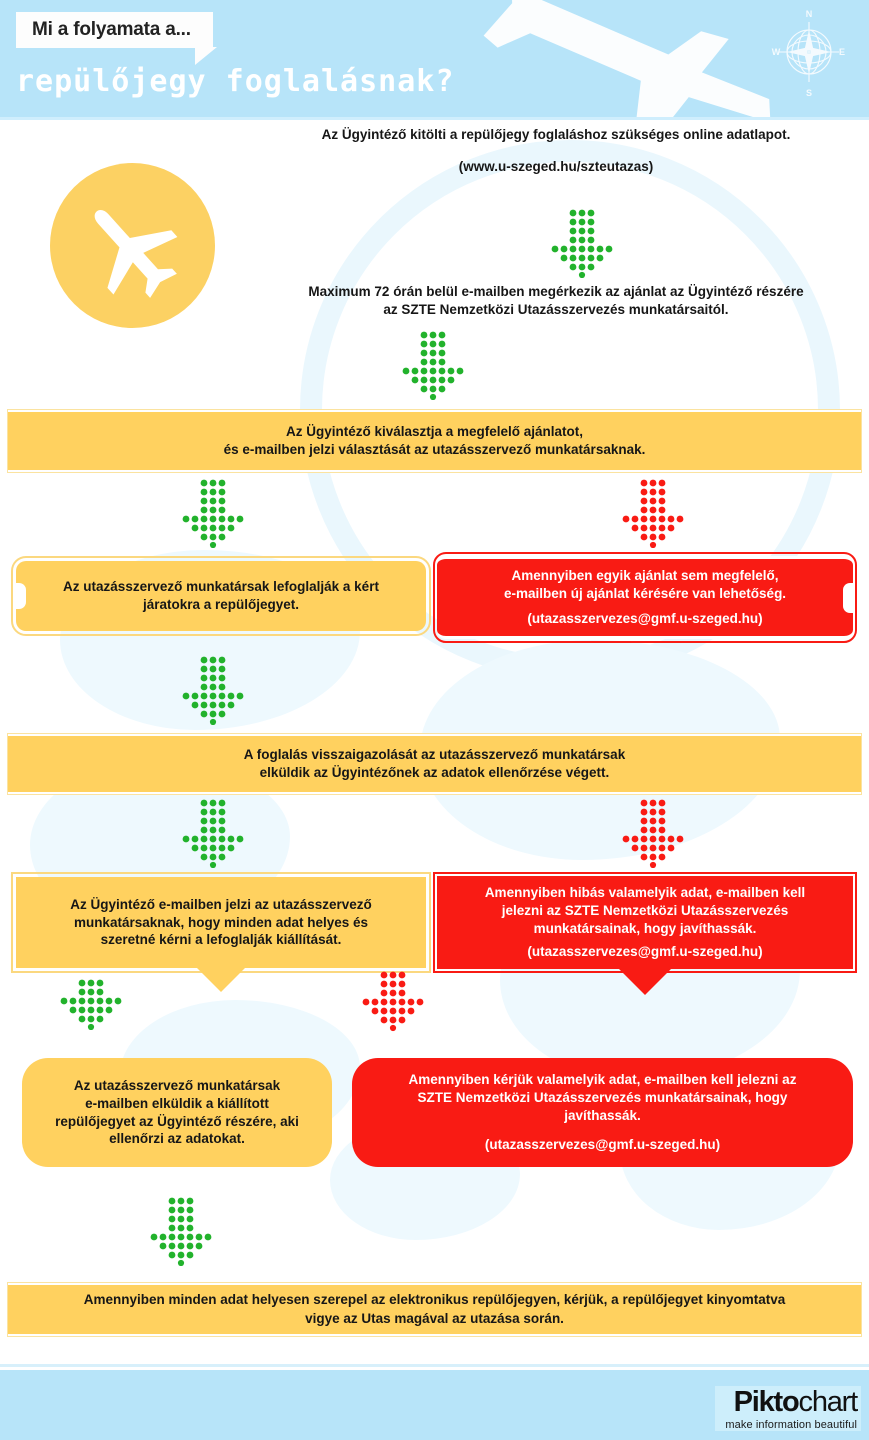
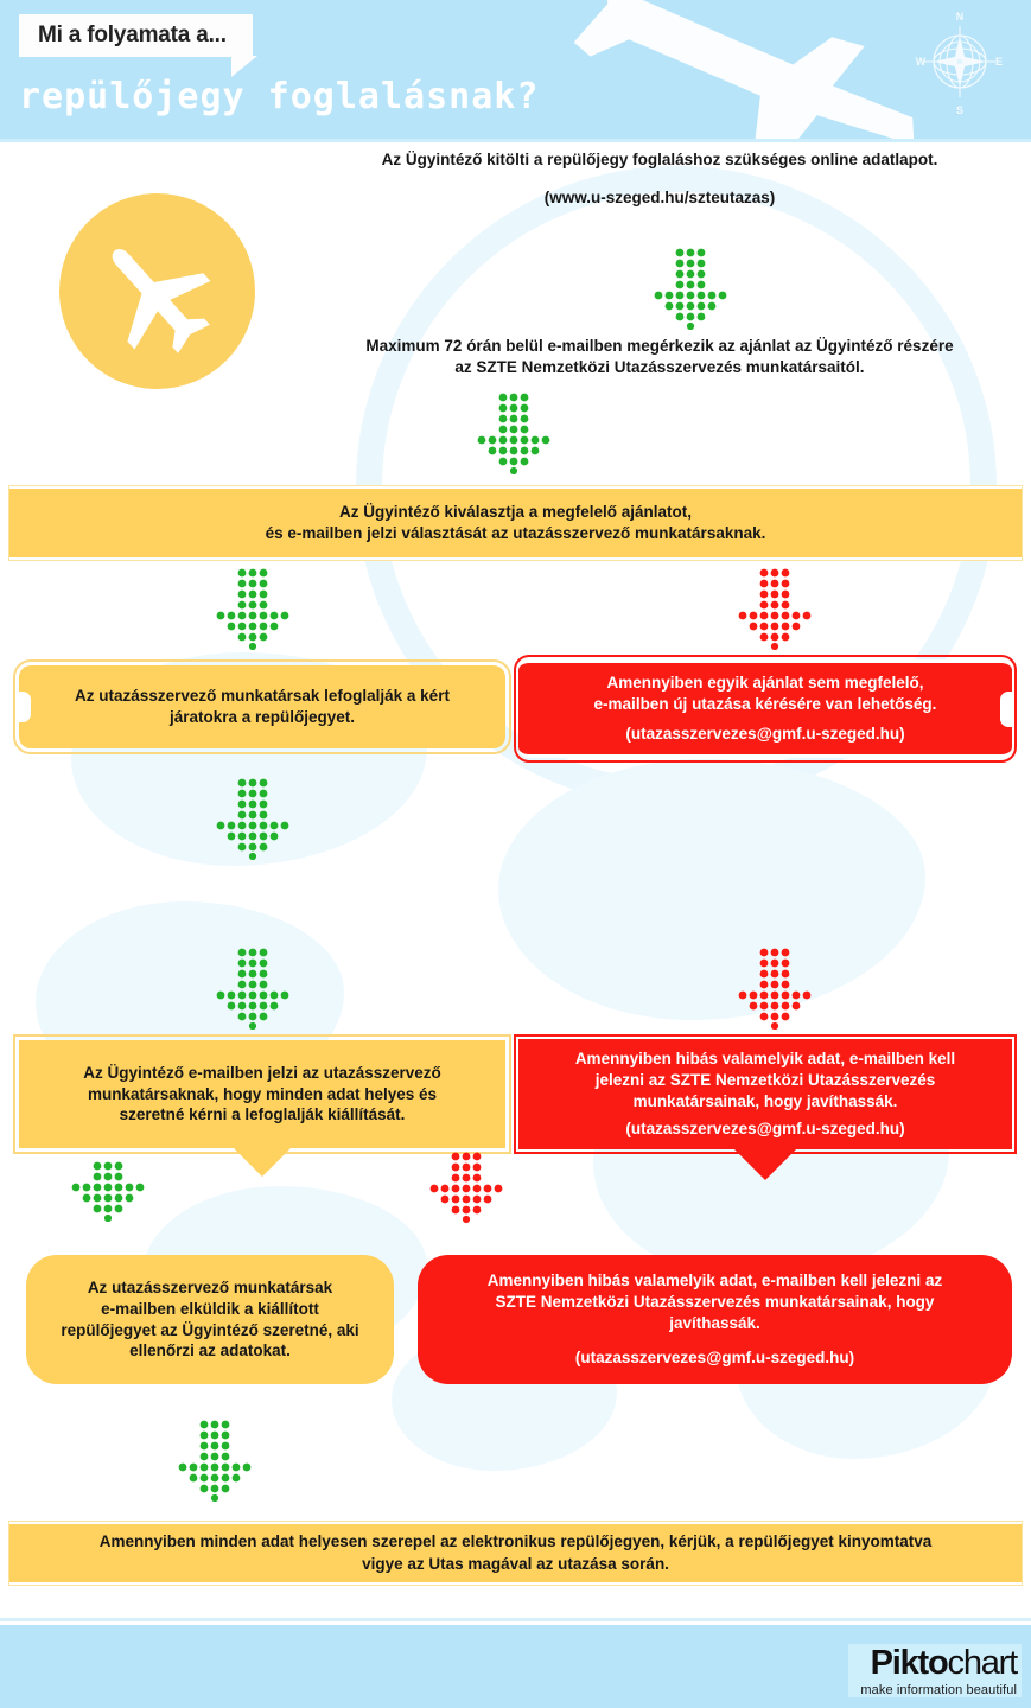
  N
  S
  E
  W
  Mi a folyamata a...
  repülőjegy foglalásnak?
  Az Ügyintéző kitölti a repülőjegy foglaláshoz szükséges online adatlapot.
  (www.u-szeged.hu/szteutazas)
  Maximum 72 órán belül e-mailben megérkezik az ajánlat az Ügyintéző részére
  az SZTE Nemzetközi Utazásszervezés munkatársaitól.
  Az Ügyintéző kiválasztja a megfelelő ajánlatot,
  és e-mailben jelzi választását az utazásszervező munkatársaknak.
  Az utazásszervező munkatársak lefoglalják a kért
  járatokra a repülőjegyet.
  Amennyiben egyik ajánlat sem megfelelő,
- e-mailben új ajánlat kérésére van lehetőség.
+ e-mailben új utazása kérésére van lehetőség.
  (utazasszervezes@gmf.u-szeged.hu)
- A foglalás visszaigazolását az utazásszervező munkatársak
- elküldik az Ügyintézőnek az adatok ellenőrzése végett.
  Az Ügyintéző e-mailben jelzi az utazásszervező
  munkatársaknak, hogy minden adat helyes és
  szeretné kérni a lefoglalják kiállítását.
  Amennyiben hibás valamelyik adat, e-mailben kell
  jelezni az SZTE Nemzetközi Utazásszervezés
  munkatársainak, hogy javíthassák.
  (utazasszervezes@gmf.u-szeged.hu)
  Az utazásszervező munkatársak
  e-mailben elküldik a kiállított
- repülőjegyet az Ügyintéző részére, aki
+ repülőjegyet az Ügyintéző szeretné, aki
  ellenőrzi az adatokat.
- Amennyiben kérjük valamelyik adat, e-mailben kell jelezni az
+ Amennyiben hibás valamelyik adat, e-mailben kell jelezni az
  SZTE Nemzetközi Utazásszervezés munkatársainak, hogy
  javíthassák.
  (utazasszervezes@gmf.u-szeged.hu)
  Amennyiben minden adat helyesen szerepel az elektronikus repülőjegyen, kérjük, a repülőjegyet kinyomtatva
  vigye az Utas magával az utazása során.
  Piktochart
  make information beautiful
